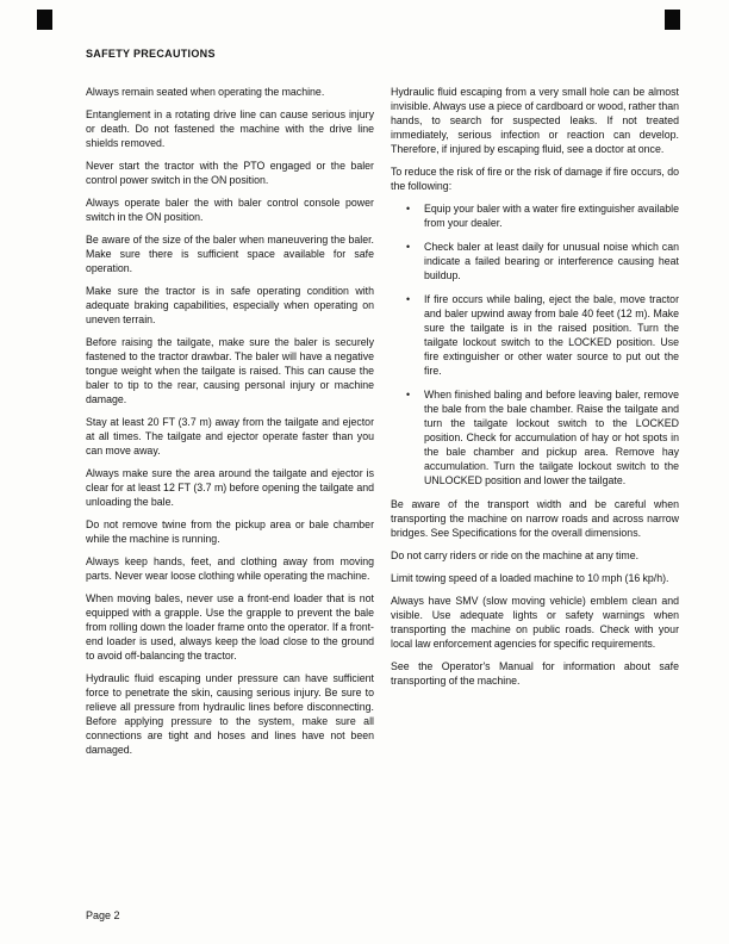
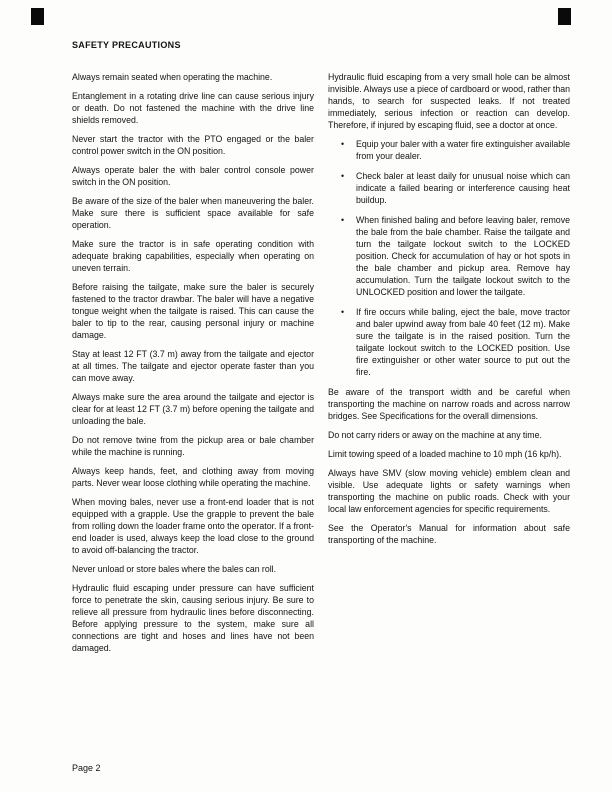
  SAFETY PRECAUTIONS
  Always remain seated when operating the machine.
  Entanglement in a rotating drive line can cause serious injury or death. Do not fastened the machine with the drive line shields removed.
  Never start the tractor with the PTO engaged or the baler control power switch in the ON position.
  Always operate baler the with baler control console power switch in the ON position.
  Be aware of the size of the baler when maneuvering the baler. Make sure there is sufficient space available for safe operation.
  Make sure the tractor is in safe operating condition with adequate braking capabilities, especially when operating on uneven terrain.
  Before raising the tailgate, make sure the baler is securely fastened to the tractor drawbar. The baler will have a negative tongue weight when the tailgate is raised. This can cause the baler to tip to the rear, causing personal injury or machine damage.
- Stay at least 20 FT (3.7 m) away from the tailgate and ejector at all times. The tailgate and ejector operate faster than you can move away.
+ Stay at least 12 FT (3.7 m) away from the tailgate and ejector at all times. The tailgate and ejector operate faster than you can move away.
  Always make sure the area around the tailgate and ejector is clear for at least 12 FT (3.7 m) before opening the tailgate and unloading the bale.
  Do not remove twine from the pickup area or bale chamber while the machine is running.
  Always keep hands, feet, and clothing away from moving parts. Never wear loose clothing while operating the machine.
  When moving bales, never use a front-end loader that is not equipped with a grapple. Use the grapple to prevent the bale from rolling down the loader frame onto the operator. If a front-end loader is used, always keep the load close to the ground to avoid off-balancing the tractor.
+ Never unload or store bales where the bales can roll.
  Hydraulic fluid escaping under pressure can have sufficient force to penetrate the skin, causing serious injury. Be sure to relieve all pressure from hydraulic lines before disconnecting. Before applying pressure to the system, make sure all connections are tight and hoses and lines have not been damaged.
  Hydraulic fluid escaping from a very small hole can be almost invisible. Always use a piece of cardboard or wood, rather than hands, to search for suspected leaks. If not treated immediately, serious infection or reaction can develop. Therefore, if injured by escaping fluid, see a doctor at once.
- To reduce the risk of fire or the risk of damage if fire occurs, do the following:
  •
  Equip your baler with a water fire extinguisher available from your dealer.
  •
  Check baler at least daily for unusual noise which can indicate a failed bearing or interference causing heat buildup.
  •
- If fire occurs while baling, eject the bale, move tractor and baler upwind away from bale 40 feet (12 m). Make sure the tailgate is in the raised position. Turn the tailgate lockout switch to the LOCKED position. Use fire extinguisher or other water source to put out the fire.
+ When finished baling and before leaving baler, remove the bale from the bale chamber. Raise the tailgate and turn the tailgate lockout switch to the LOCKED position. Check for accumulation of hay or hot spots in the bale chamber and pickup area. Remove hay accumulation. Turn the tailgate lockout switch to the UNLOCKED position and lower the tailgate.
  •
- When finished baling and before leaving baler, remove the bale from the bale chamber. Raise the tailgate and turn the tailgate lockout switch to the LOCKED position. Check for accumulation of hay or hot spots in the bale chamber and pickup area. Remove hay accumulation. Turn the tailgate lockout switch to the UNLOCKED position and lower the tailgate.
+ If fire occurs while baling, eject the bale, move tractor and baler upwind away from bale 40 feet (12 m). Make sure the tailgate is in the raised position. Turn the tailgate lockout switch to the LOCKED position. Use fire extinguisher or other water source to put out the fire.
  Be aware of the transport width and be careful when transporting the machine on narrow roads and across narrow bridges. See Specifications for the overall dimensions.
- Do not carry riders or ride on the machine at any time.
+ Do not carry riders or away on the machine at any time.
  Limit towing speed of a loaded machine to 10 mph (16 kp/h).
  Always have SMV (slow moving vehicle) emblem clean and visible. Use adequate lights or safety warnings when transporting the machine on public roads. Check with your local law enforcement agencies for specific requirements.
  See the Operator's Manual for information about safe transporting of the machine.
  Page 2
